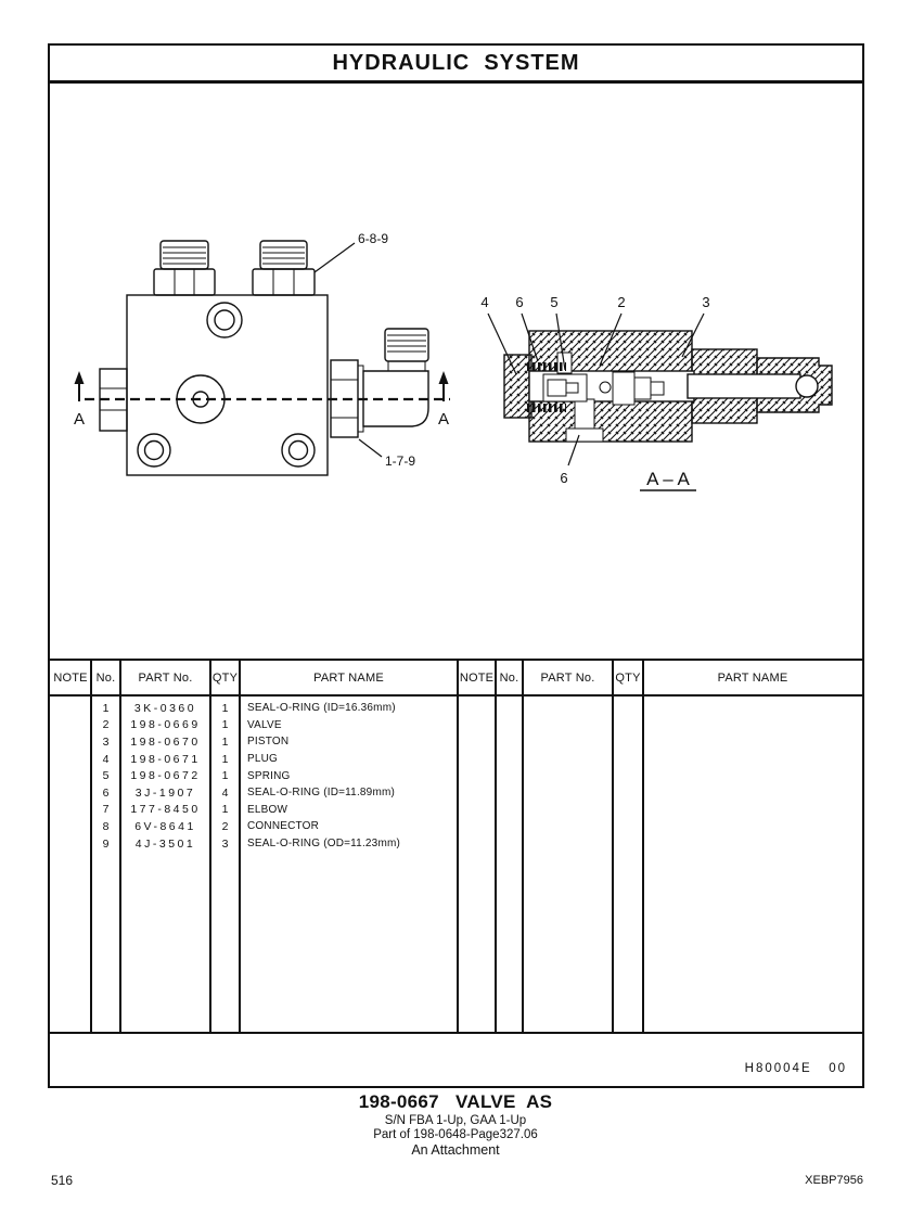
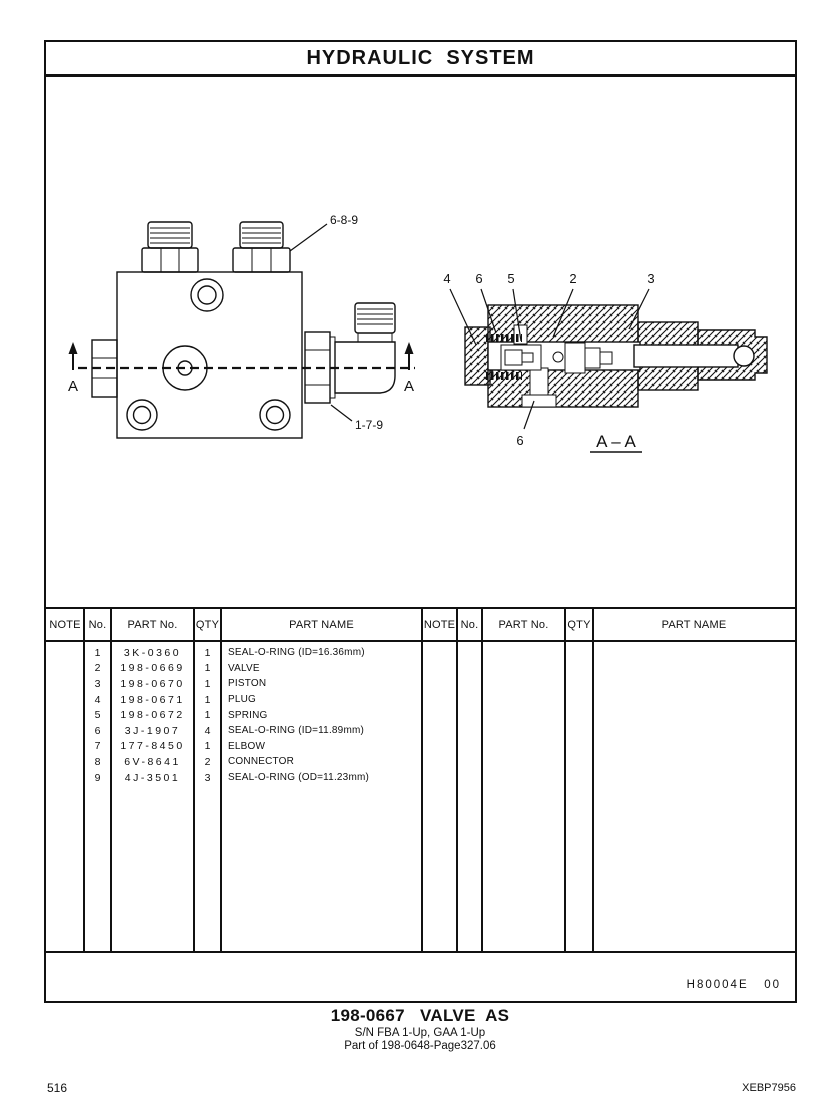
  HYDRAULIC SYSTEM
  6-8-9
  1-7-9
  A
  A
  4
  6
  5
  2
  3
  6
  A – A
  NOTE
  No.
  PART No.
  QTY
  PART NAME
  NOTE
  No.
  PART No.
  QTY
  PART NAME
  1
  3K-0360
  1
  SEAL-O-RING (ID=16.36mm)
  2
  198-0669
  1
  VALVE
  3
  198-0670
  1
  PISTON
  4
  198-0671
  1
  PLUG
  5
  198-0672
  1
  SPRING
  6
  3J-1907
  4
  SEAL-O-RING (ID=11.89mm)
  7
  177-8450
  1
  ELBOW
  8
  6V-8641
  2
  CONNECTOR
  9
  4J-3501
  3
  SEAL-O-RING (OD=11.23mm)
  H80004E 00
  198-0667 VALVE AS
  S/N FBA 1-Up, GAA 1-Up
  Part of 198-0648-Page327.06
- An Attachment
  516
  XEBP7956
